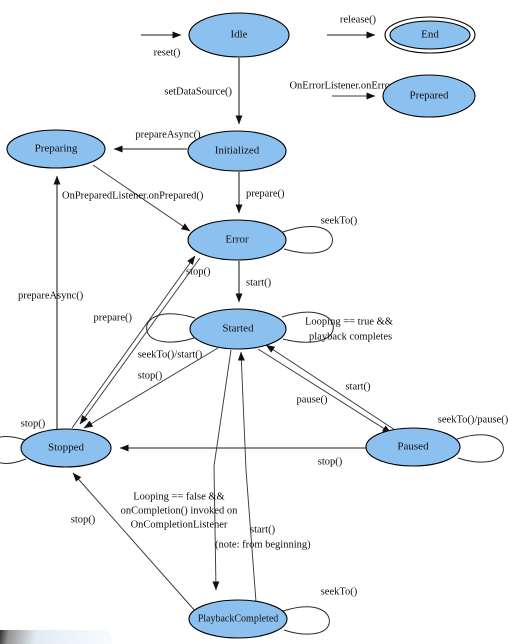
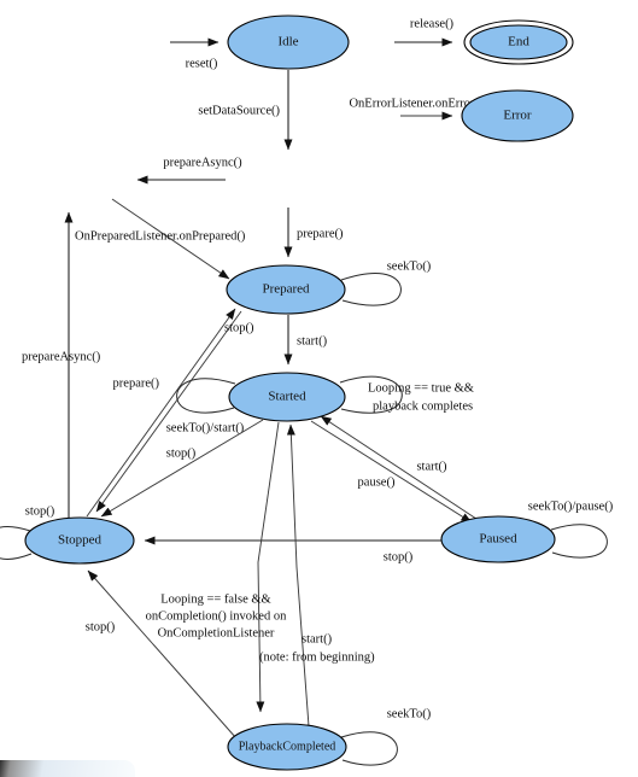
  reset()
  release()
  OnErrorListener.onErro
  setDataSource()
  prepareAsync()
  prepare()
  OnPreparedListener.onPrepared()
  seekTo()
  start()
  stop()
  prepare()
  prepareAsync()
  seekTo()/start()
  Looping == true &&
  playback completes
  stop()
  pause()
  start()
  seekTo()/pause()
  stop()
  stop()
  Looping == false &&
  onCompletion() invoked on
  OnCompletionListener
  start()
  (note: from beginning)
  stop()
  seekTo()
  Idle
  End
- Prepared
+ Error
- Preparing
- Initialized
- Error
+ Prepared
  Started
  Stopped
  Paused
  PlaybackCompleted
